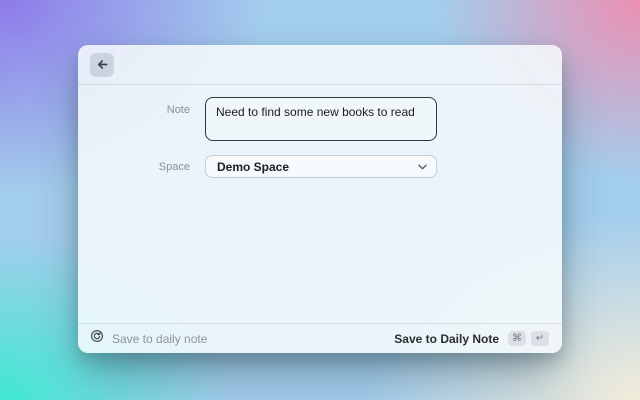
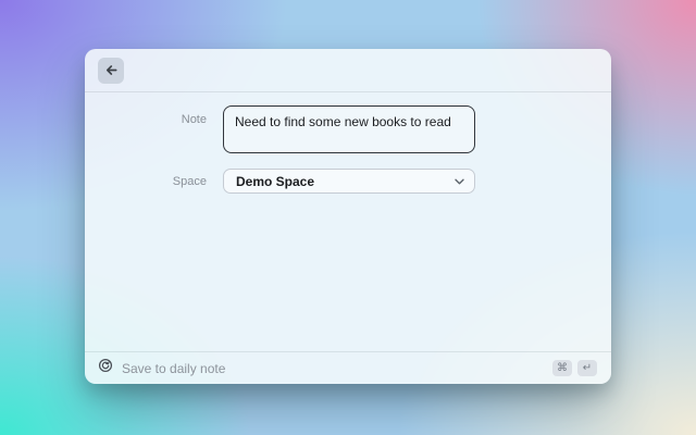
  Note
  Need to find some new books to read
  Space
  Demo Space
  Save to daily note
- Save to Daily Note
  ⌘
  ↵
